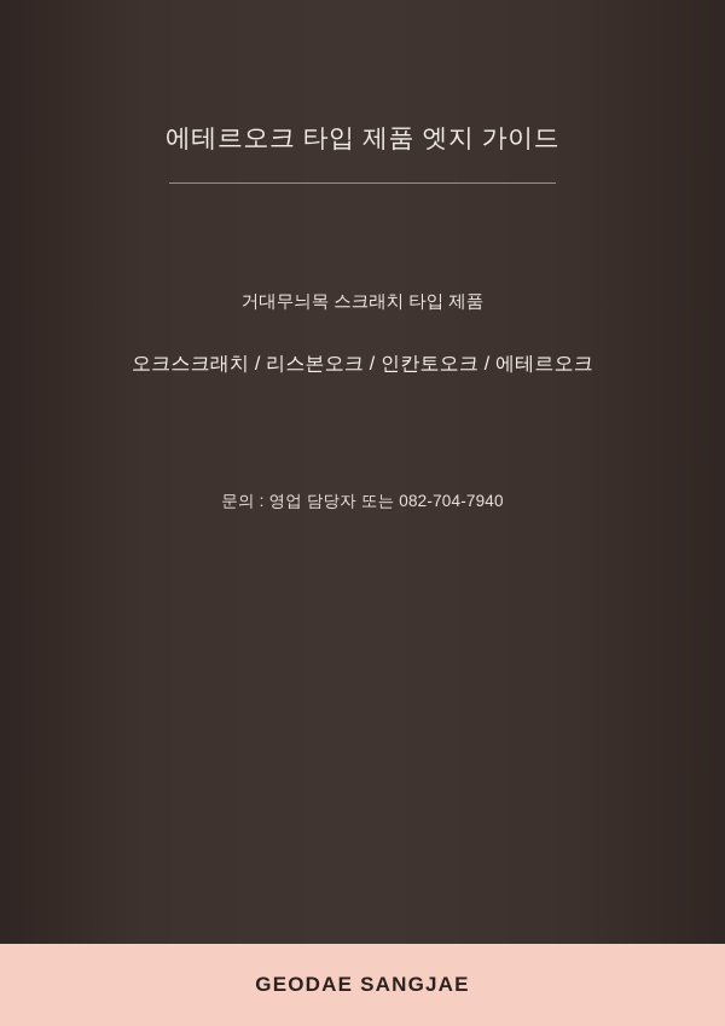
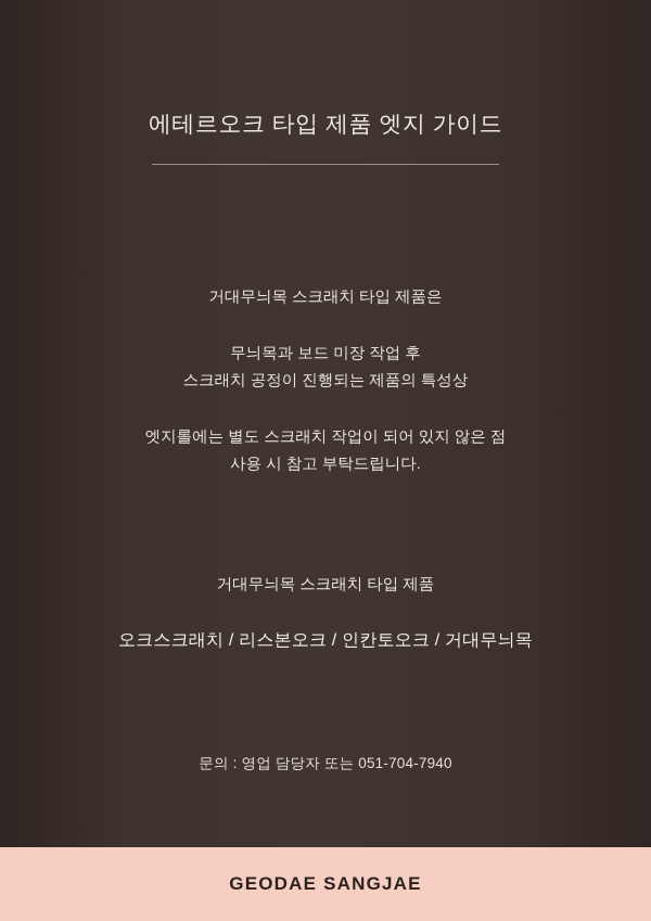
  에테르오크 타입 제품 엣지 가이드
+ 거대무늬목 스크래치 타입 제품은
+ 무늬목과 보드 미장 작업 후
+ 스크래치 공정이 진행되는 제품의 특성상
+ 엣지롤에는 별도 스크래치 작업이 되어 있지 않은 점
+ 사용 시 참고 부탁드립니다.
  거대무늬목 스크래치 타입 제품
- 오크스크래치 / 리스본오크 / 인칸토오크 / 에테르오크
+ 오크스크래치 / 리스본오크 / 인칸토오크 / 거대무늬목
- 문의 : 영업 담당자 또는 082-704-7940
+ 문의 : 영업 담당자 또는 051-704-7940
  GEODAE SANGJAE
